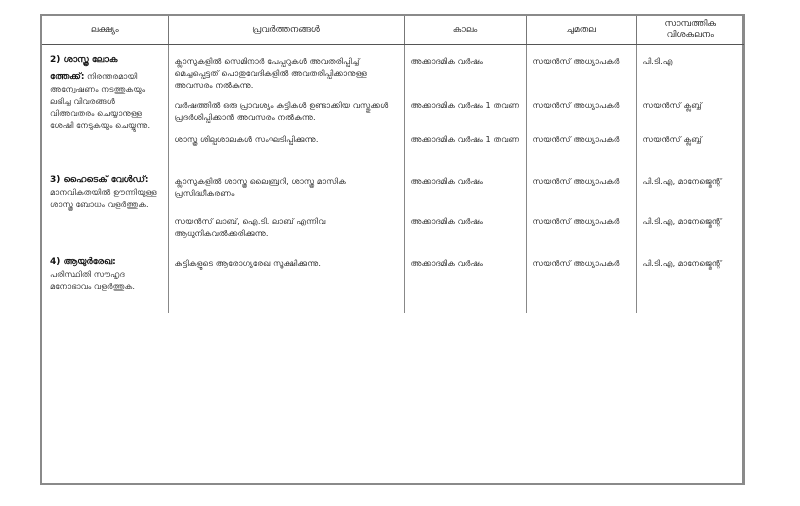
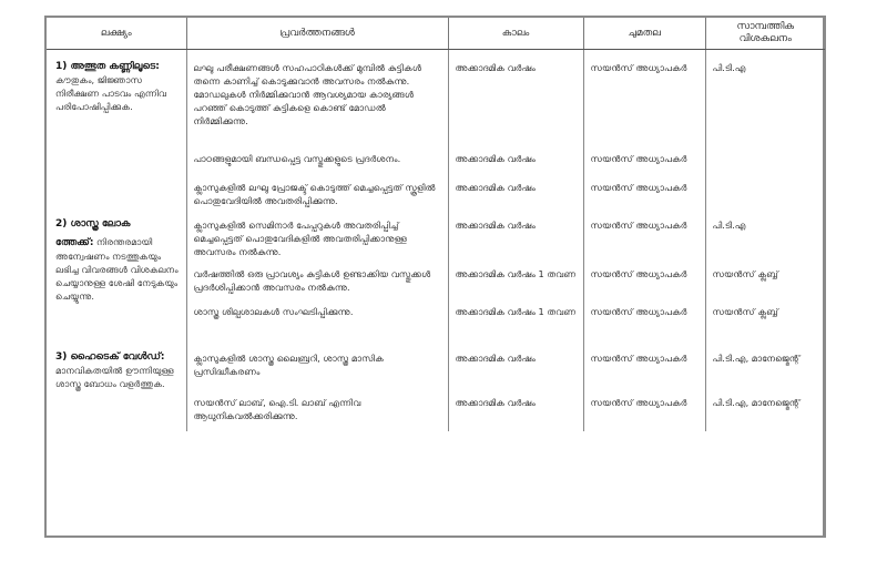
  ലക്ഷ്യം	പ്രവർത്തനങ്ങൾ	കാലം	ചുമതല	സാമ്പത്തിക വിശകലനം
+ 1) അത്ഭുത കണ്ണിലൂടെ: കൗതുകം, ജിജ്ഞാസ നിരീക്ഷണ പാടവം എന്നിവ പരിപോഷിപ്പിക്കുക.	ലഘു പരീക്ഷണങ്ങൾ സഹപാഠികൾക്ക് മുമ്പിൽ കുട്ടികൾ തന്നെ കാണിച്ച് കൊടുക്കുവാൻ അവസരം നൽകുന്നു. മോഡലുകൾ നിർമ്മിക്കുവാൻ ആവശ്യമായ കാര്യങ്ങൾ പറഞ്ഞ് കൊടുത്ത് കുട്ടികളെ കൊണ്ട് മോഡൽ നിർമ്മിക്കുന്നു. പാഠങ്ങളുമായി ബന്ധപ്പെട്ട വസ്തുക്കളുടെ പ്രദർശനം. ക്ലാസുകളിൽ ലഘു പ്രോജക്ട് കൊടുത്ത് മെച്ചപ്പെട്ടത് സ്കൂളിൽ പൊതുവേദിയിൽ അവതരിപ്പിക്കുന്നു.	അക്കാദമിക വർഷം അക്കാദമിക വർഷം അക്കാദമിക വർഷം	സയൻസ് അധ്യാപകർ സയൻസ് അധ്യാപകർ സയൻസ് അധ്യാപകർ	പി.ടി.എ
- 2) ശാസ്ത്ര ലോക ത്തേക്ക്: നിരന്തരമായി അന്വേഷണം നടത്തുകയും ലഭിച്ച വിവരങ്ങൾ വിഅവതരം ചെയ്യാനുള്ള ശേഷി നേടുകയും ചെയ്യുന്നു.	ക്ലാസുകളിൽ സെമിനാർ പേപ്പറുകൾ അവതരിപ്പിച്ച് മെച്ചപ്പെട്ടത് പൊതുവേദികളിൽ അവതരിപ്പിക്കാനുള്ള അവസരം നൽകുന്നു. വർഷത്തിൽ ഒരു പ്രാവശ്യം കുട്ടികൾ ഉണ്ടാക്കിയ വസ്തുക്കൾ പ്രദർശിപ്പിക്കാൻ അവസരം നൽകുന്നു. ശാസ്ത്ര ശില്പശാലകൾ സംഘടിപ്പിക്കുന്നു.	അക്കാദമിക വർഷം അക്കാദമിക വർഷം 1 തവണ അക്കാദമിക വർഷം 1 തവണ	സയൻസ് അധ്യാപകർ സയൻസ് അധ്യാപകർ സയൻസ് അധ്യാപകർ	പി.ടി.എ സയൻസ് ക്ലബ്ബ് സയൻസ് ക്ലബ്ബ്
+ 2) ശാസ്ത്ര ലോക ത്തേക്ക്: നിരന്തരമായി അന്വേഷണം നടത്തുകയും ലഭിച്ച വിവരങ്ങൾ വിശകലനം ചെയ്യാനുള്ള ശേഷി നേടുകയും ചെയ്യുന്നു.	ക്ലാസുകളിൽ സെമിനാർ പേപ്പറുകൾ അവതരിപ്പിച്ച് മെച്ചപ്പെട്ടത് പൊതുവേദികളിൽ അവതരിപ്പിക്കാനുള്ള അവസരം നൽകുന്നു. വർഷത്തിൽ ഒരു പ്രാവശ്യം കുട്ടികൾ ഉണ്ടാക്കിയ വസ്തുക്കൾ പ്രദർശിപ്പിക്കാൻ അവസരം നൽകുന്നു. ശാസ്ത്ര ശില്പശാലകൾ സംഘടിപ്പിക്കുന്നു.	അക്കാദമിക വർഷം അക്കാദമിക വർഷം 1 തവണ അക്കാദമിക വർഷം 1 തവണ	സയൻസ് അധ്യാപകർ സയൻസ് അധ്യാപകർ സയൻസ് അധ്യാപകർ	പി.ടി.എ സയൻസ് ക്ലബ്ബ് സയൻസ് ക്ലബ്ബ്
  3) ഹൈടെക് വേൾഡ്: മാനവികതയിൽ ഊന്നിയുള്ള ശാസ്ത്ര ബോധം വളർത്തുക.	ക്ലാസുകളിൽ ശാസ്ത്ര ലൈബ്രറി, ശാസ്ത്ര മാസിക പ്രസിദ്ധീകരണം സയൻസ് ലാബ്, ഐ.ടി. ലാബ് എന്നിവ ആധുനികവൽക്കരിക്കുന്നു.	അക്കാദമിക വർഷം അക്കാദമിക വർഷം	സയൻസ് അധ്യാപകർ സയൻസ് അധ്യാപകർ	പി.ടി.എ, മാനേജ്മെന്റ് പി.ടി.എ, മാനേജ്മെന്റ്
- 4) ആയുർരേഖ: പരിസ്ഥിതി സൗഹൃദ മനോഭാവം വളർത്തുക.	കുട്ടികളുടെ ആരോഗ്യരേഖ സൂക്ഷിക്കുന്നു.	അക്കാദമിക വർഷം	സയൻസ് അധ്യാപകർ	പി.ടി.എ, മാനേജ്മെന്റ്
